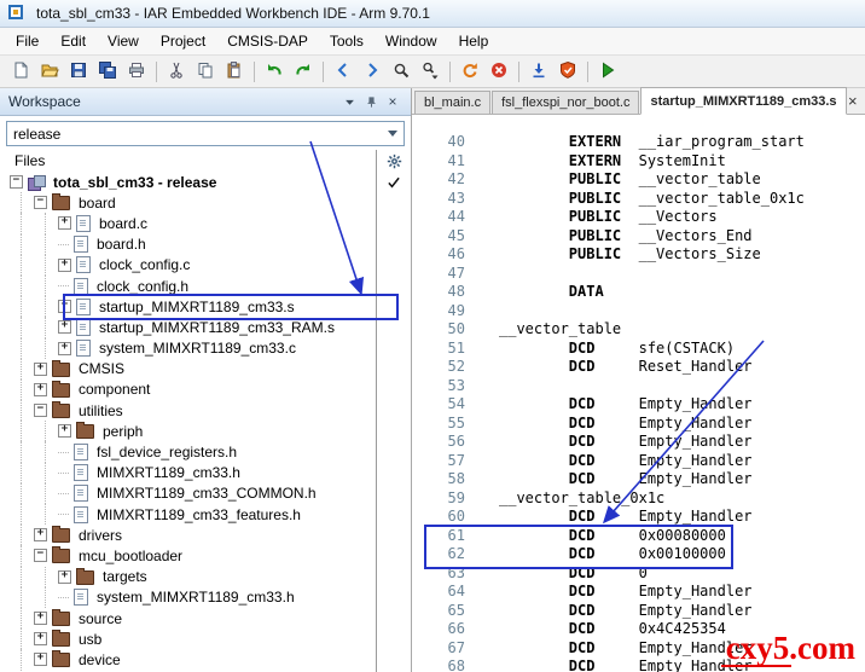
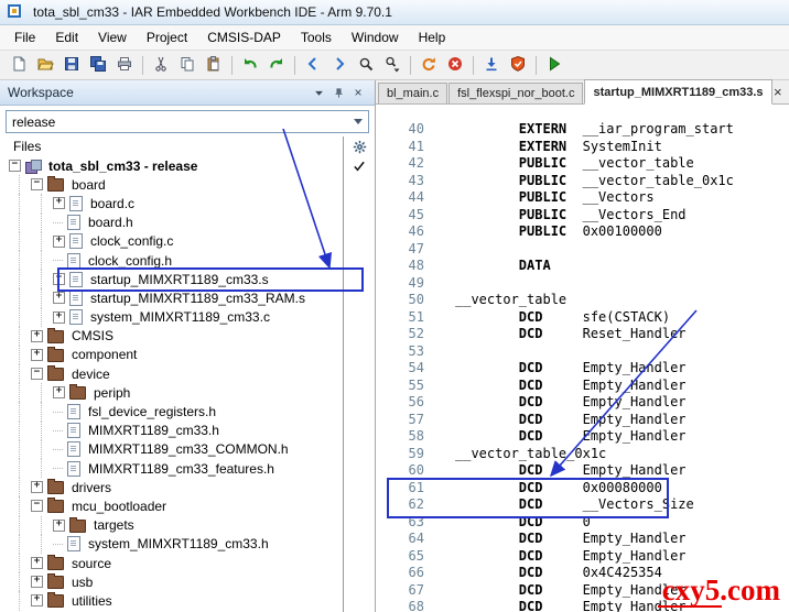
  tota_sbl_cm33 - IAR Embedded Workbench IDE - Arm 9.70.1
  File
  Edit
  View
  Project
  CMSIS-DAP
  Tools
  Window
  Help
  Workspace
  ×
  release
  Files
  −
  tota_sbl_cm33 - release
  −
  board
  +
  board.c
  board.h
  +
  clock_config.c
  clock_config.h
  +
  startup_MIMXRT1189_cm33.s
  +
  startup_MIMXRT1189_cm33_RAM.s
  +
  system_MIMXRT1189_cm33.c
  +
  CMSIS
  +
  component
  −
- utilities
+ device
  +
  periph
  fsl_device_registers.h
  MIMXRT1189_cm33.h
  MIMXRT1189_cm33_COMMON.h
  MIMXRT1189_cm33_features.h
  +
  drivers
  −
  mcu_bootloader
  +
  targets
  system_MIMXRT1189_cm33.h
  +
  source
  +
  usb
  +
- device
+ utilities
  bl_main.c
  fsl_flexspi_nor_boot.c
  startup_MIMXRT1189_cm33.s
  ×
  40
  EXTERN __iar_program_start
  41
  EXTERN SystemInit
  42
  PUBLIC __vector_table
  43
  PUBLIC __vector_table_0x1c
  44
  PUBLIC __Vectors
  45
  PUBLIC __Vectors_End
  46
- PUBLIC __Vectors_Size
+ PUBLIC 0x00100000
  47
  48
  DATA
  49
  50
  __vector_table
  51
  DCD sfe(CSTACK)
  52
  DCD Reset_Handler
  53
  54
  DCD Empty_Handler
  55
  DCD Empty_Handler
  56
  DCD Empty_Handler
  57
  DCD Empty_Handler
  58
  DCD mpty_Handler
  59
  __vector_table0x1c
  60
  DCD Empty_Handler
  61
  DCD 0x00080000
  62
- DCD 0x00100000
+ DCD __Vectors_Size
  63
  DCD 0
  64
  DCD Empty_Handler
  65
  DCD Empty_Handler
  66
  DCD 0x4C425354
  67
  DCD Empty_Hand
  68
  DCD Empty_Han
  cxy5.com
